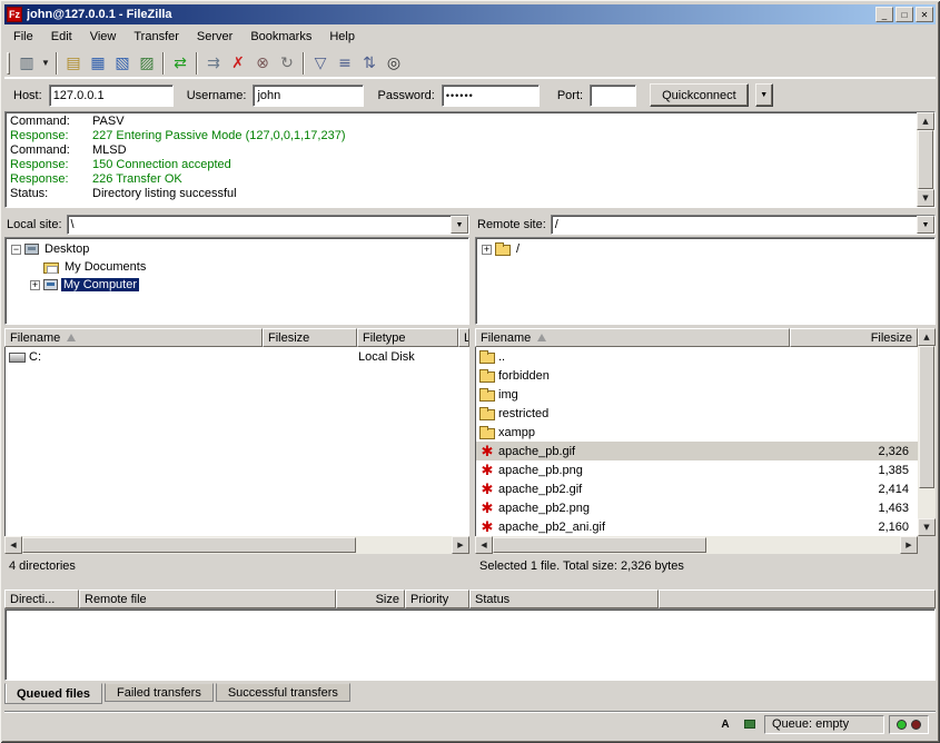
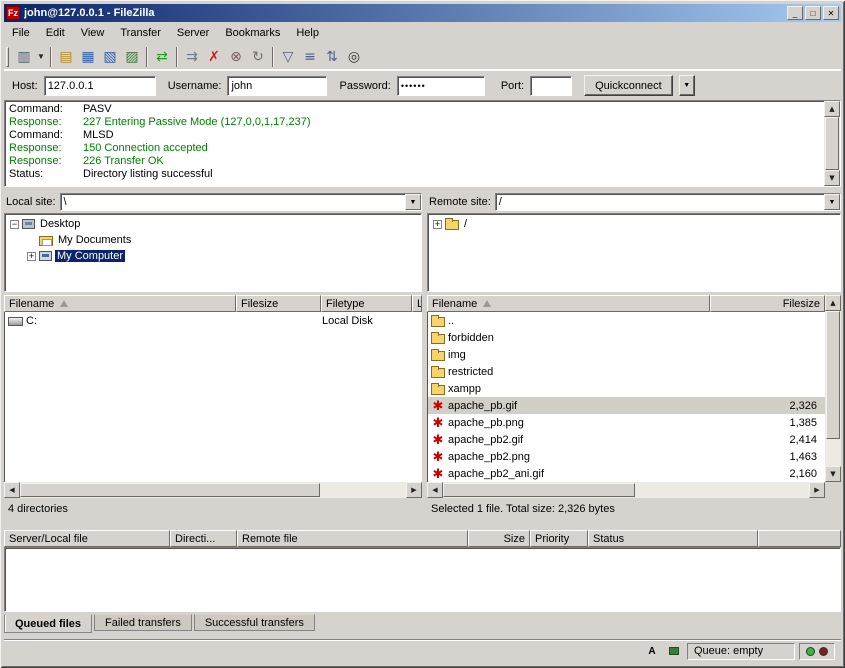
  Fz
  john@127.0.0.1 - FileZilla
  _
  □
  ✕
  File
  Edit
  View
  Transfer
  Server
  Bookmarks
  Help
  ▥
  ▼
  ▤
  ▦
  ▧
  ▨
  ⇄
  ⇉
  ✗
  ⊗
  ↻
  ▽
  ≡
  ⇅
  ◎
  Host:
  127.0.0.1
  Username:
  john
  Password:
  ••••••
  Port:
  Quickconnect
  Command: PASV
  Response: 227 Entering Passive Mode (127,0,0,1,17,237)
  Command: MLSD
  Response: 150 Connection accepted
  Response: 226 Transfer OK
  Status: Directory listing successful
  ▲
  ▼
  Local site:
  \
  Remote site:
  /
  −
  Desktop
  My Documents
  +
  My Computer
  +
  /
  Filename
  Filesize
  Filetype
  L
  C:
  Local Disk
  Filename
  Filesize
  ▲
  ▼
  ..
  forbidden
  img
  restricted
  xampp
  ✱
  apache_pb.gif
  2,326
  ✱
  apache_pb.png
  1,385
  ✱
  apache_pb2.gif
  2,414
  ✱
  apache_pb2.png
  1,463
  ✱
  apache_pb2_ani.gif
  2,160
  ◀
  ▶
  ◀
  ▶
  4 directories
  Selected 1 file. Total size: 2,326 bytes
+ Server/Local file
  Directi...
  Remote file
  Size
  Priority
  Status
  Queued files
  Failed transfers
  Successful transfers
  A
  Queue: empty
